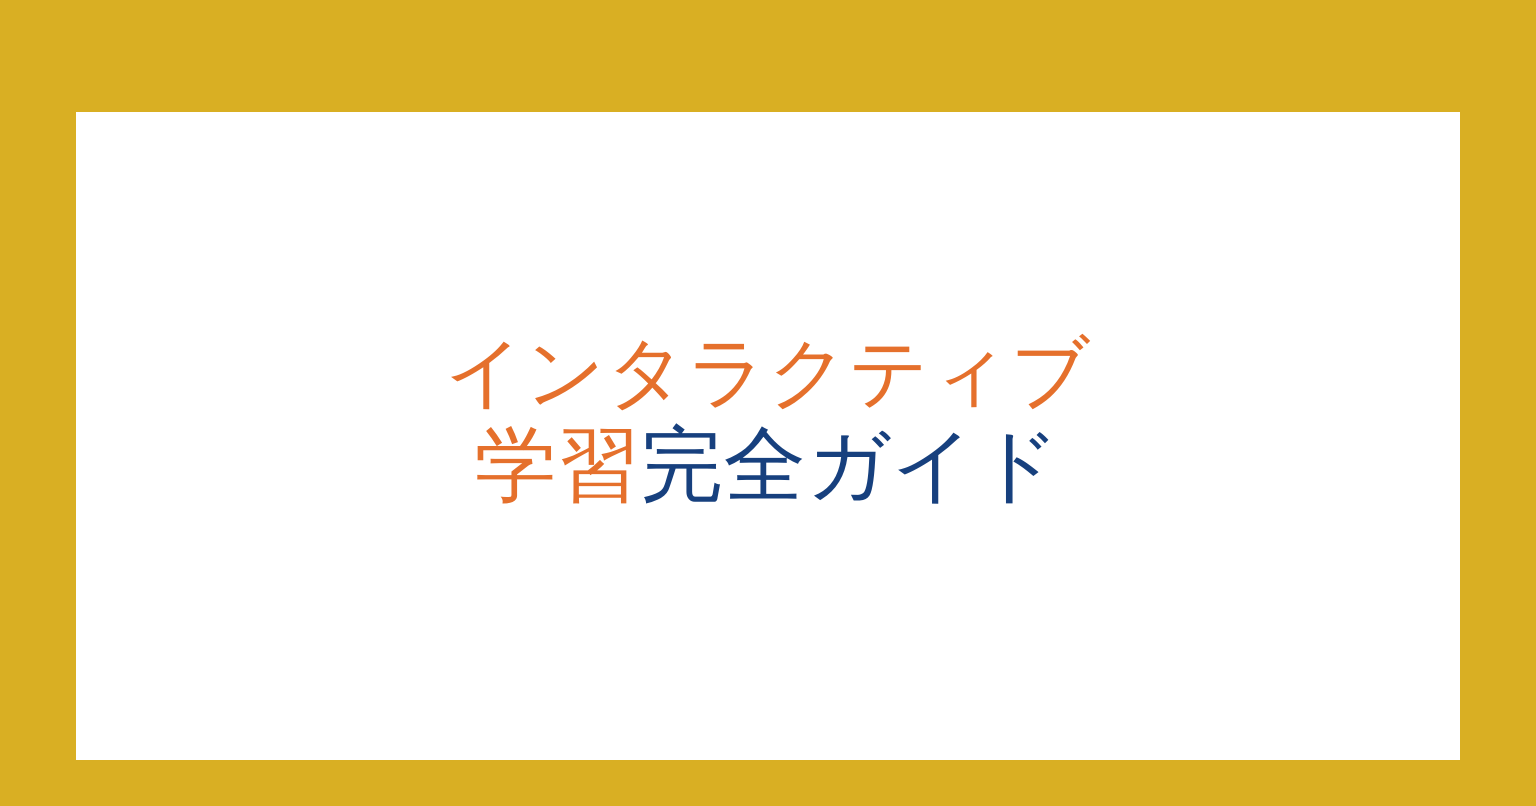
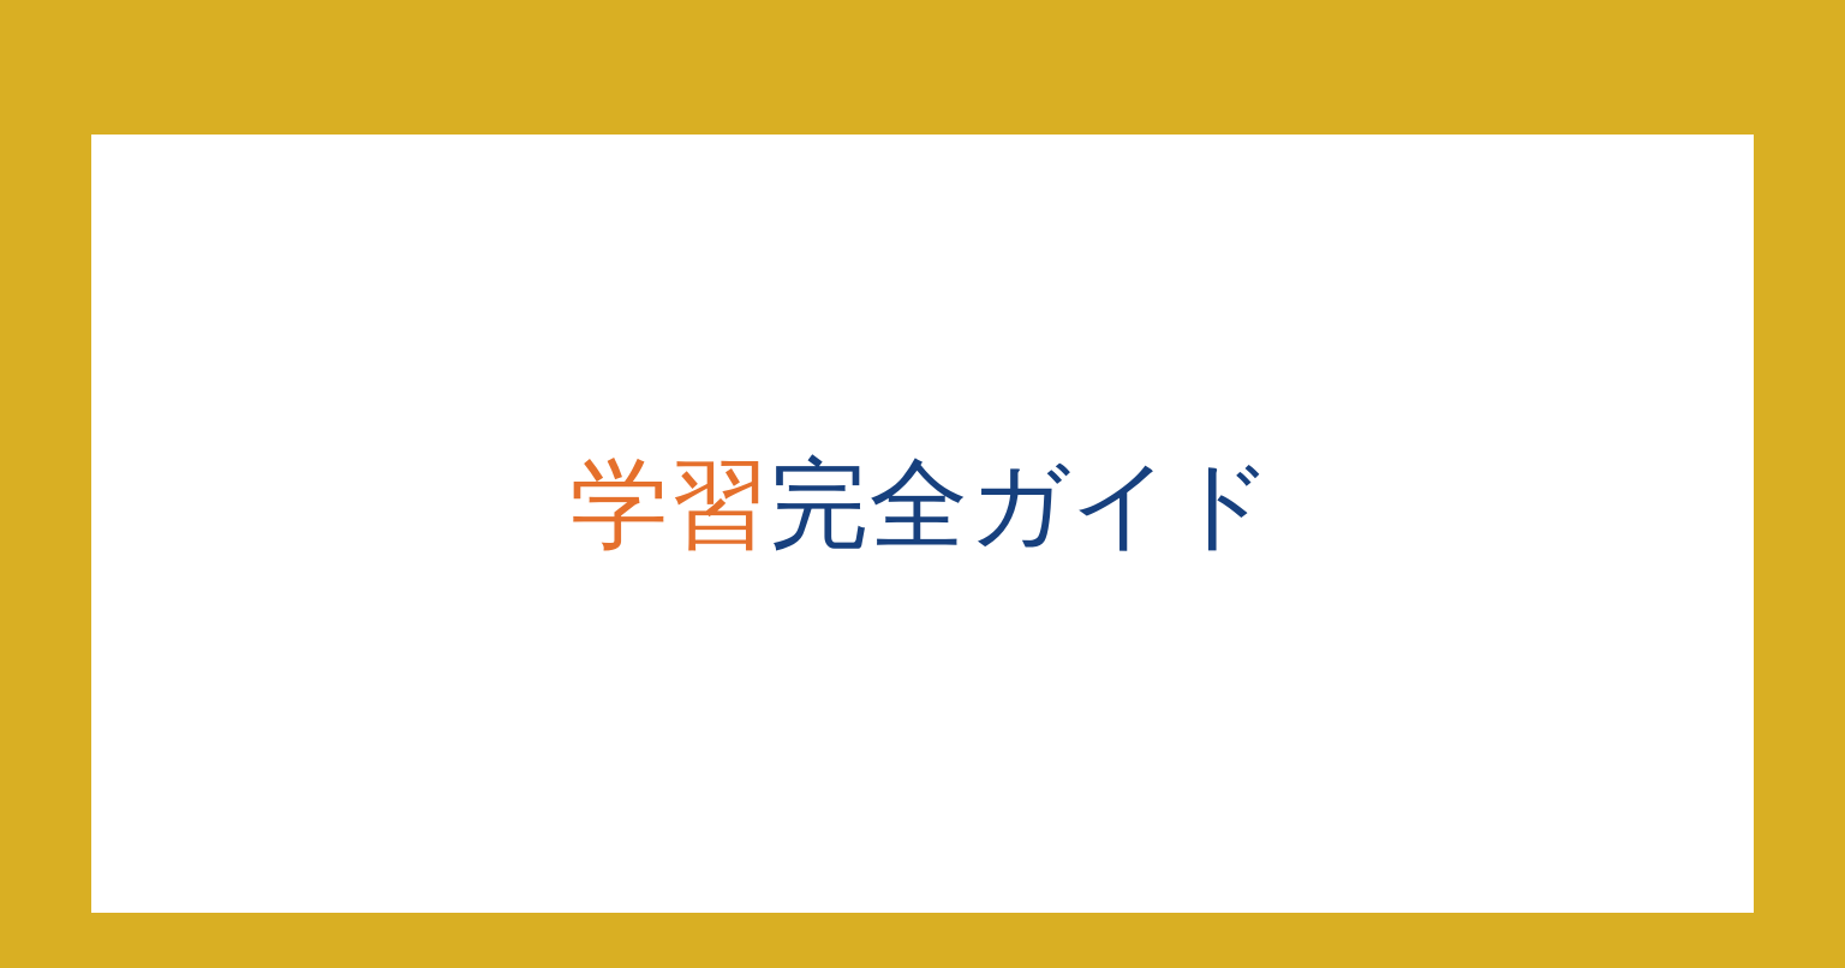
- インタラクティブ
  学習完全ガイド
